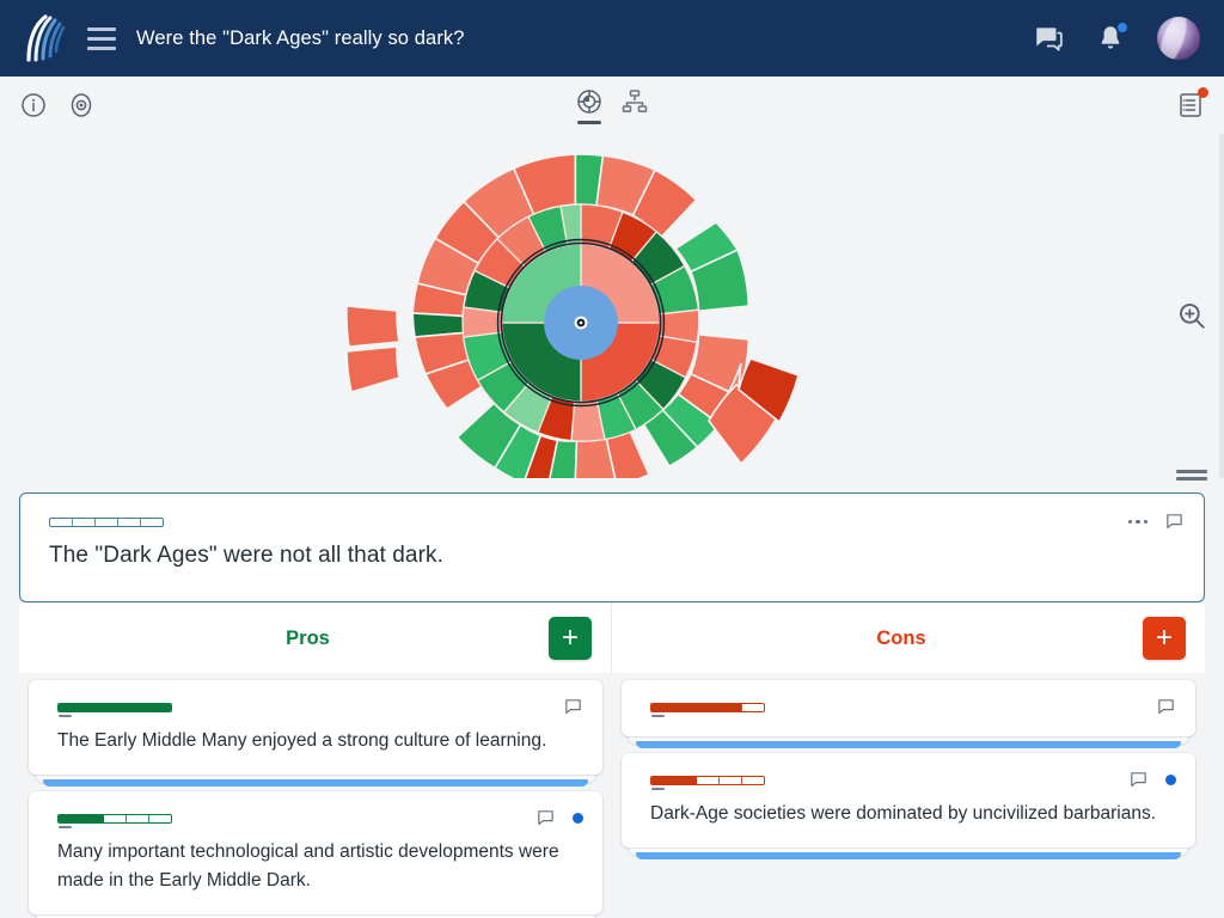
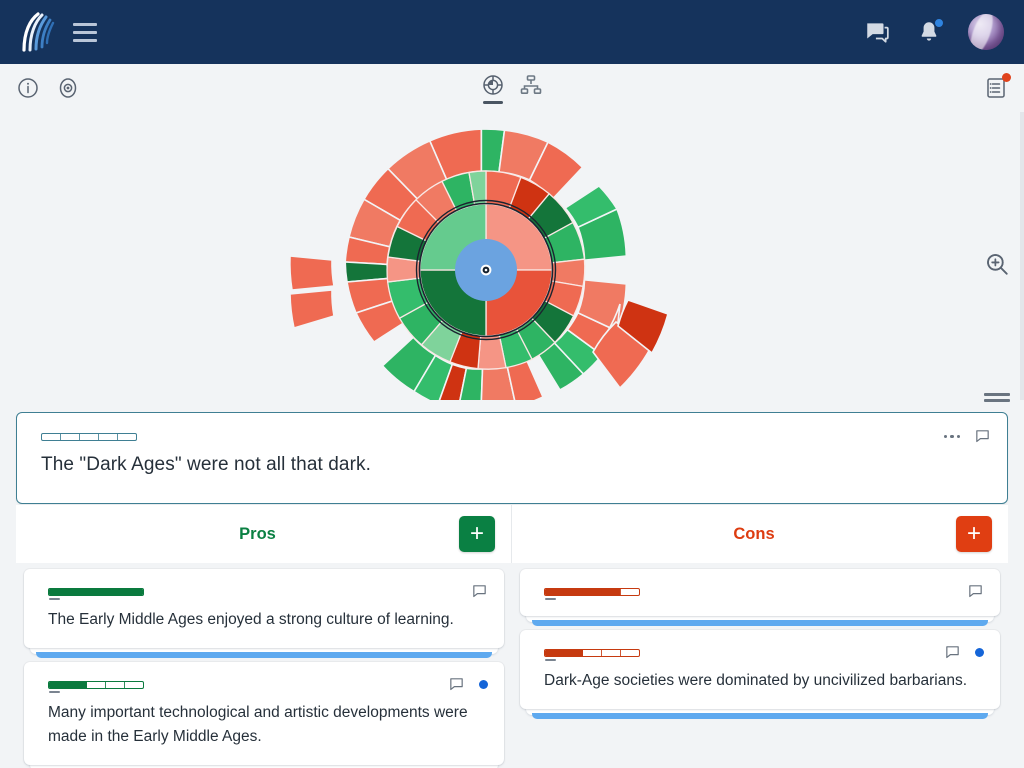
- Were the "Dark Ages" really so dark?
  The "Dark Ages" were not all that dark.
  Pros
  +
  Cons
  +
- The Early Middle Many enjoyed a strong culture of learning.
+ The Early Middle Ages enjoyed a strong culture of learning.
- Many important technological and artistic developments were made in the Early Middle Dark.
+ Many important technological and artistic developments were made in the Early Middle Ages.
  Dark-Age societies were dominated by uncivilized barbarians.
